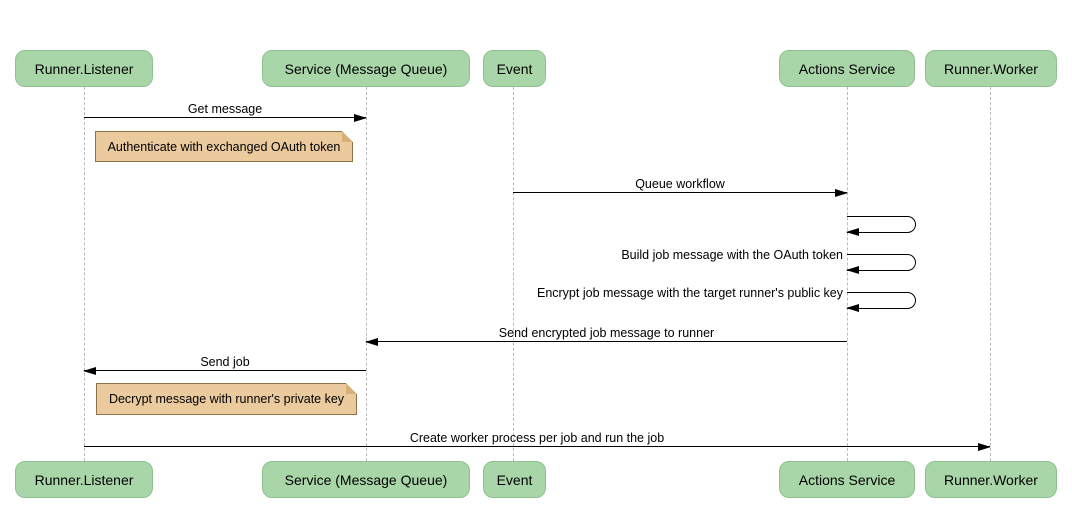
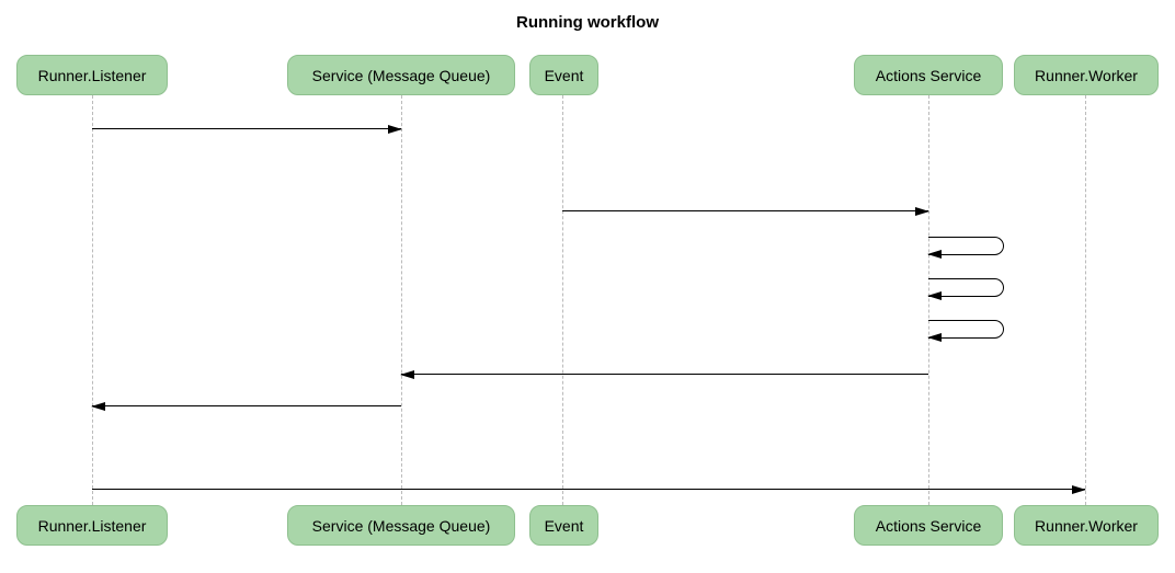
+ Running workflow
  Runner.Listener
  Service (Message Queue)
  Event
  Actions Service
  Runner.Worker
- Get message
- Authenticate with exchanged OAuth token
- Queue workflow
- Build job message with the OAuth token
- Encrypt job message with the target runner's public key
- Send encrypted job message to runner
- Send job
- Decrypt message with runner's private key
- Create worker process per job and run the job
  Runner.Listener
  Service (Message Queue)
  Event
  Actions Service
  Runner.Worker
